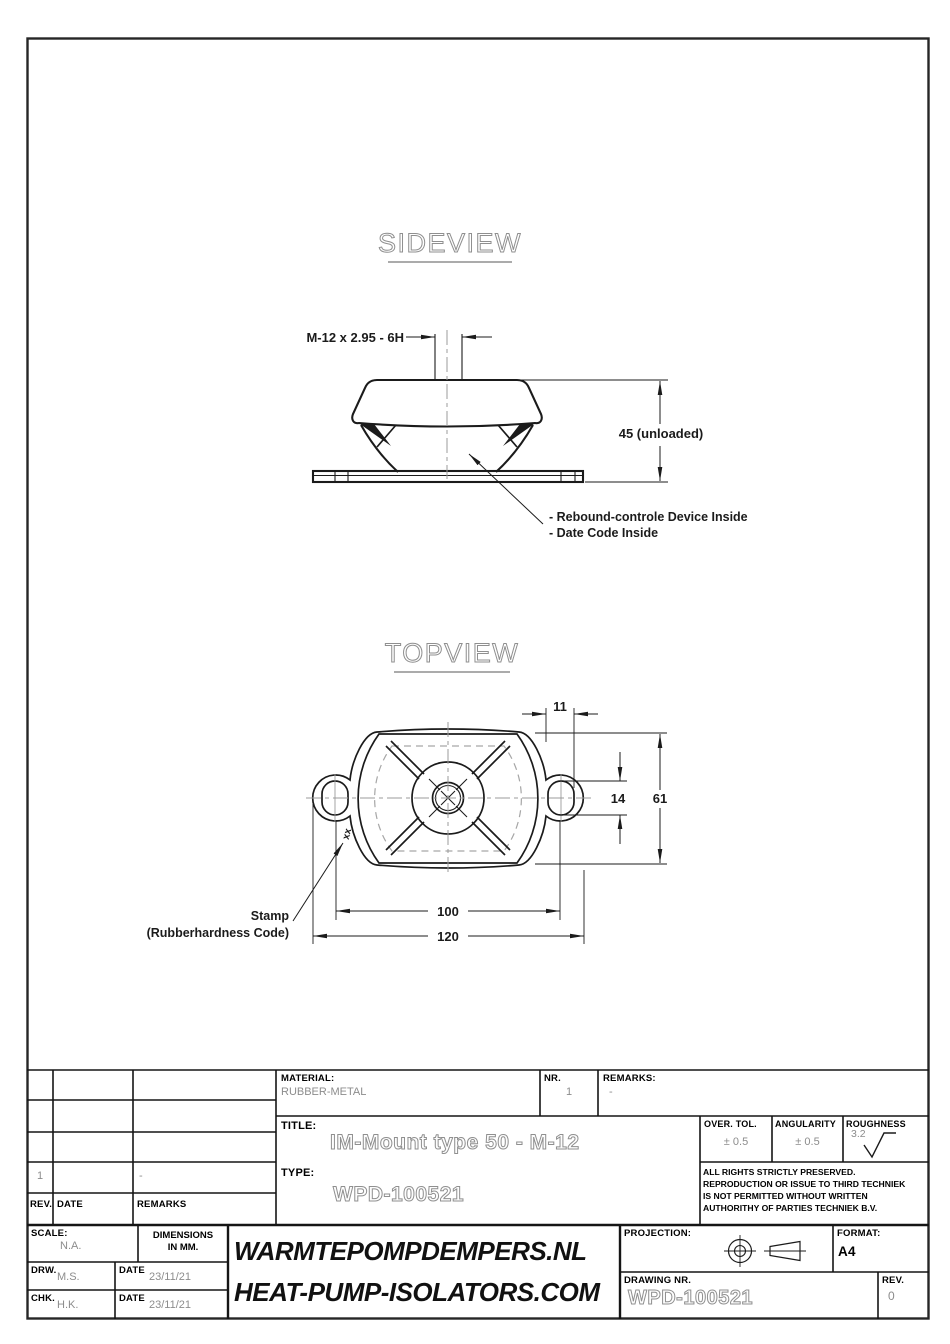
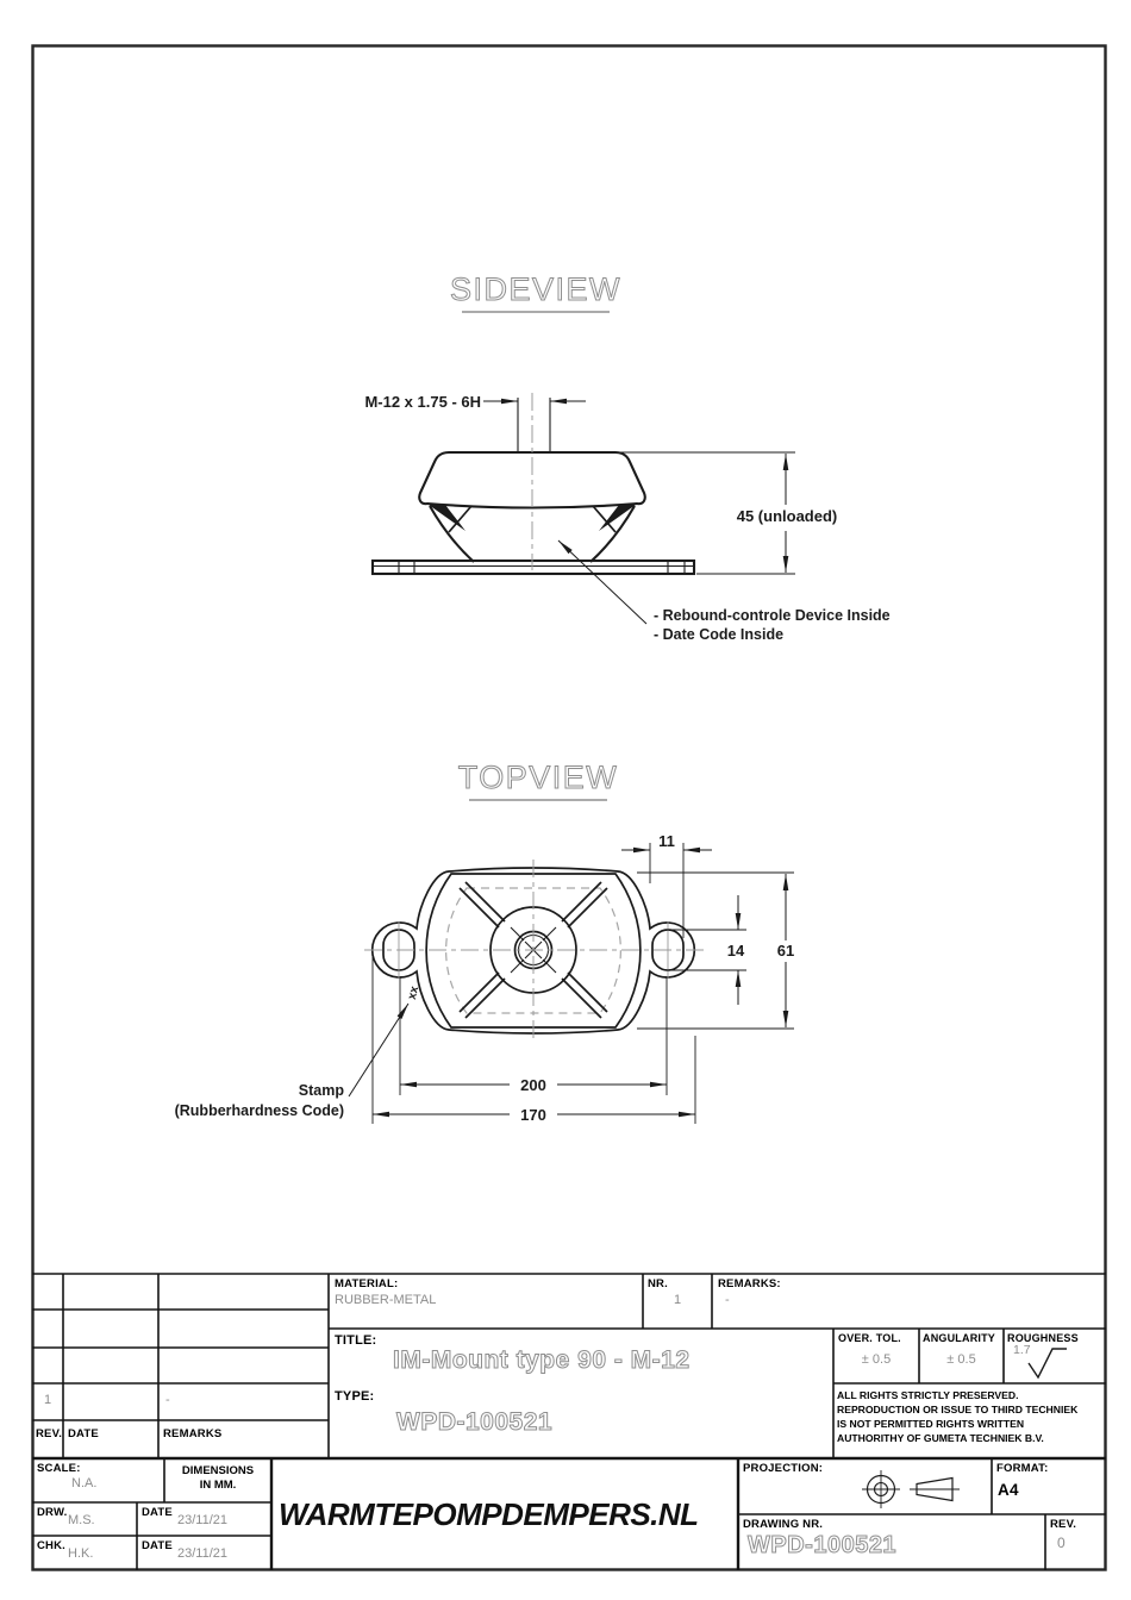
  SIDEVIEW
- M-12 x 2.95 - 6H
+ M-12 x 1.75 - 6H
  45 (unloaded)
  - Rebound-controle Device Inside
  - Date Code Inside
  TOPVIEW
  11
  14
  61
- 100
+ 200
- 120
+ 170
  Stamp
  (Rubberhardness Code)
  1
  -
  REV.
  DATE
  REMARKS
  MATERIAL:
  RUBBER-METAL
  NR.
  1
  REMARKS:
  -
  TITLE:
- IM-Mount type 50 - M-12
+ IM-Mount type 90 - M-12
  TYPE:
  WPD-100521
  OVER. TOL.
  ± 0.5
  ANGULARITY
  ± 0.5
  ROUGHNESS
- 3.2
+ 1.7
  ALL RIGHTS STRICTLY PRESERVED.
  REPRODUCTION OR ISSUE TO THIRD TECHNIEK
- IS NOT PERMITTED WITHOUT WRITTEN
+ IS NOT PERMITTED RIGHTS WRITTEN
- AUTHORITHY OF PARTIES TECHNIEK B.V.
+ AUTHORITHY OF GUMETA TECHNIEK B.V.
  SCALE:
  N.A.
  DIMENSIONS
  IN MM.
  DRW.
  M.S.
  DATE
  23/11/21
  CHK.
  H.K.
  DATE
  23/11/21
  WARMTEPOMPDEMPERS.NL
- HEAT-PUMP-ISOLATORS.COM
  PROJECTION:
  FORMAT:
  A4
  DRAWING NR.
  WPD-100521
  REV.
  0
